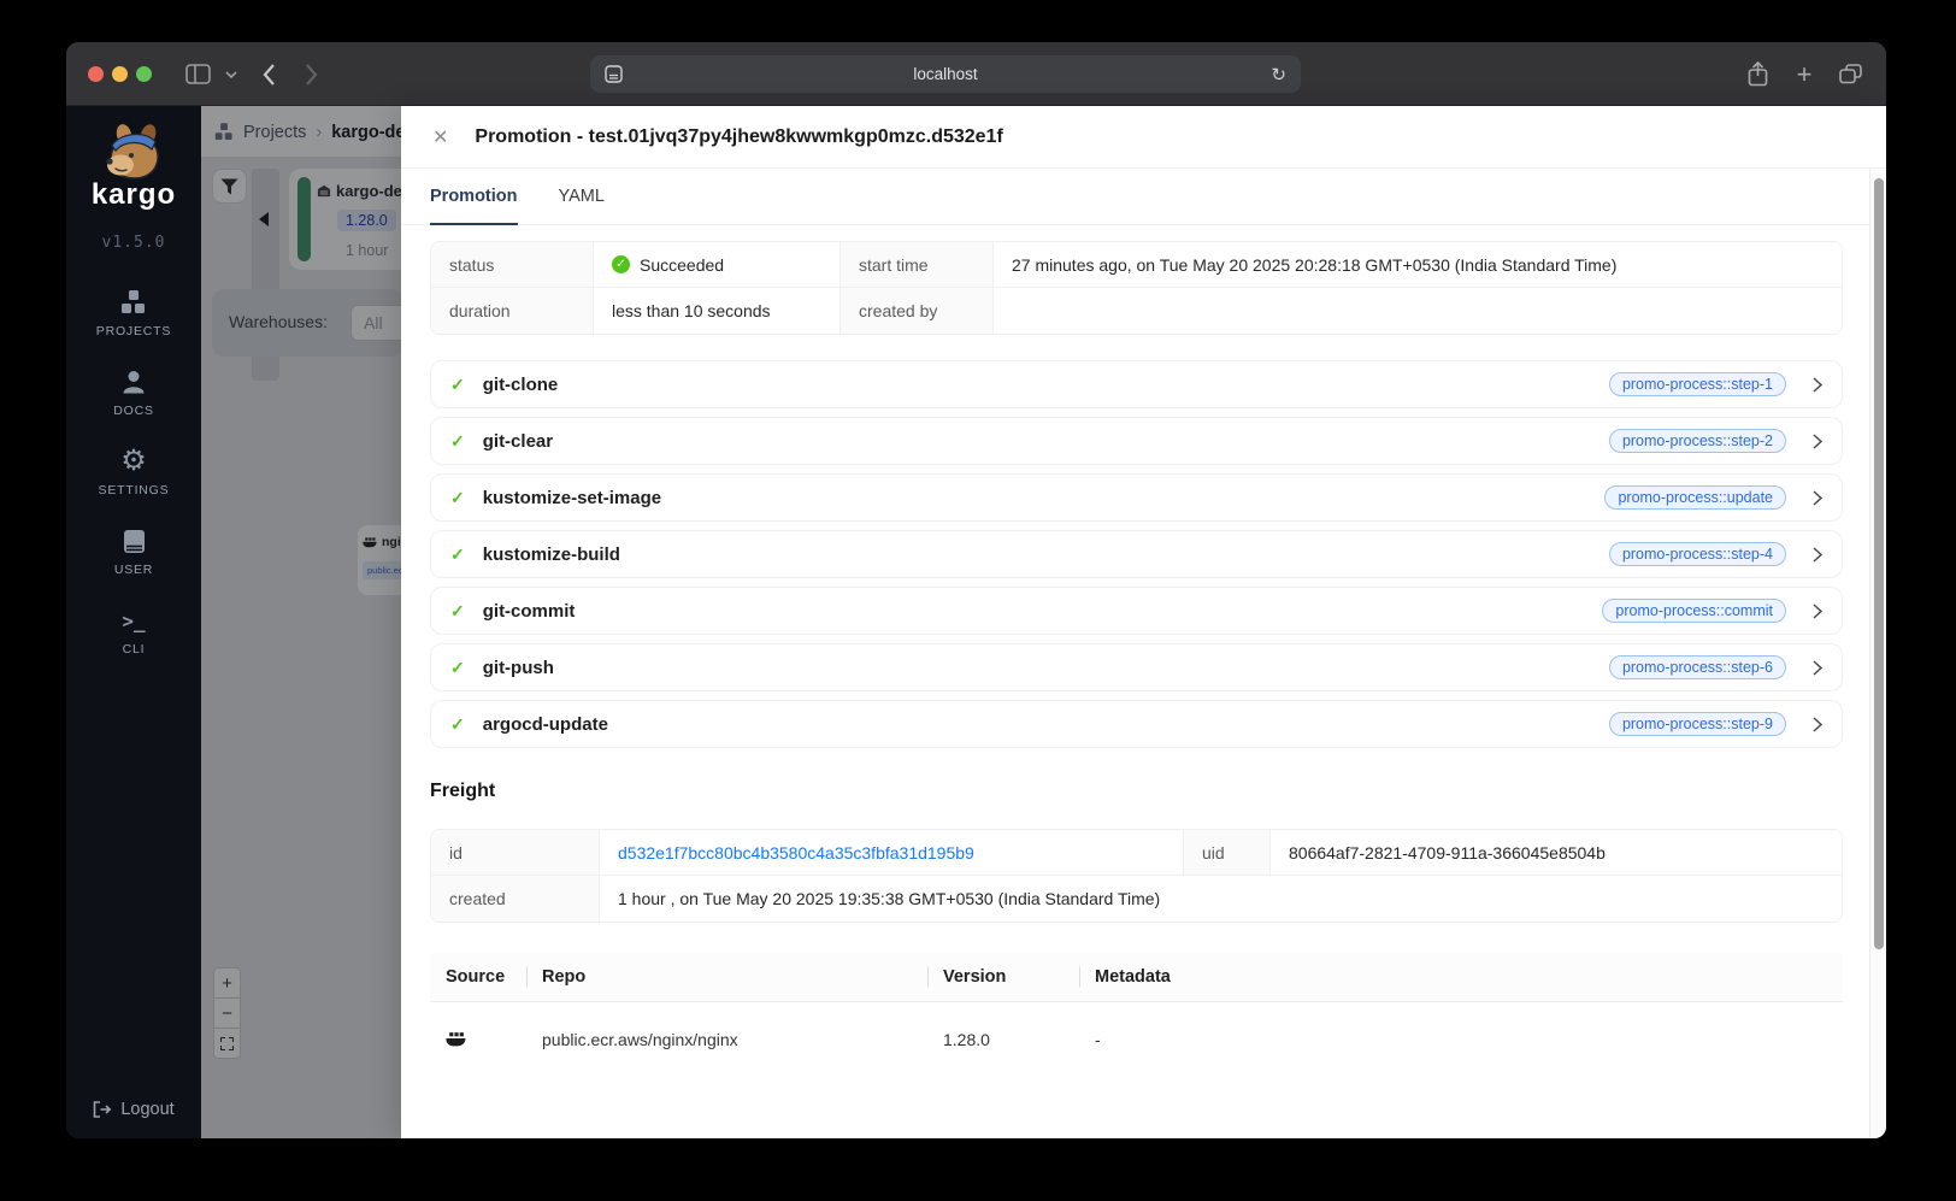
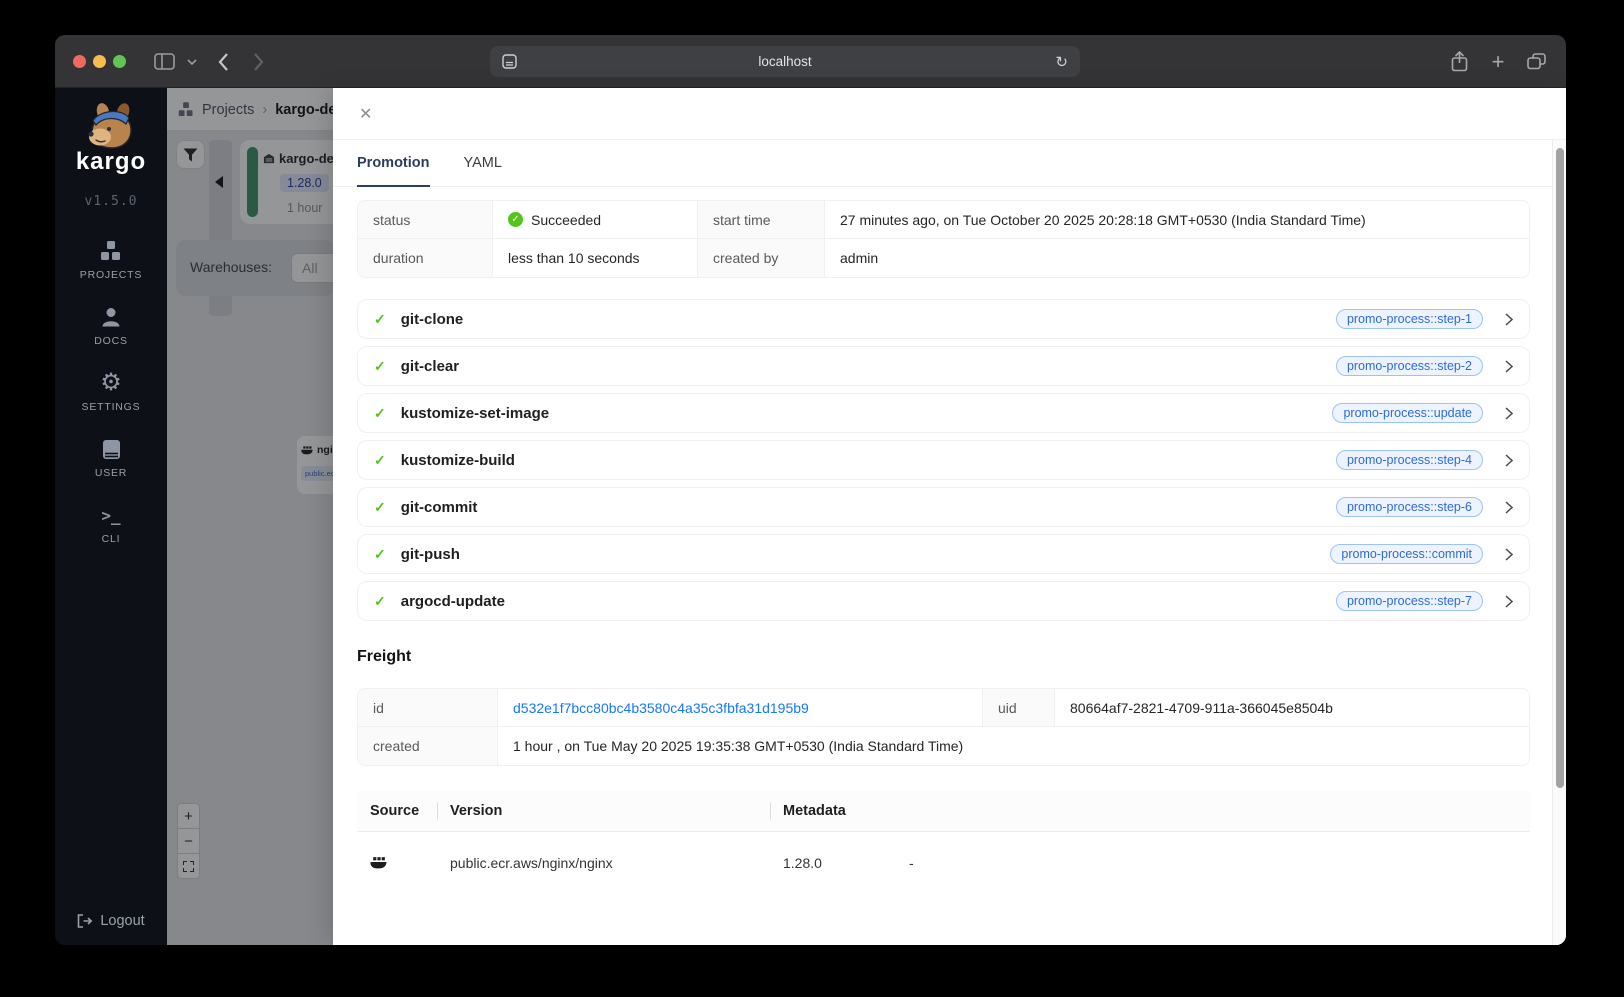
  localhost
  ↻
  +
  kargo
  v1.5.0
  PROJECTS
  DOCS
  ⚙
  SETTINGS
  USER
  >_
  CLI
  Logout
  Projects
  ›
  kargo-d
  kargo-de
  1.28.0
  1 hour
  Warehouses:
  All
  ngi
  public.e
  +
  −
  ✕
- Promotion - test.01jvq37py4jhew8kwwmkgp0mzc.d532e1f
  Promotion
  YAML
  status
  ✓
  Succeeded
  start time
- 27 minutes ago, on Tue May 20 2025 20:28:18 GMT+0530 (India Standard Time)
+ 27 minutes ago, on Tue October 20 2025 20:28:18 GMT+0530 (India Standard Time)
  duration
  less than 10 seconds
  created by
+ admin
  ✓
  git-clone
  promo-process::step-1
  ✓
  git-clear
  promo-process::step-2
  ✓
  kustomize-set-image
  promo-process::update
  ✓
  kustomize-build
  promo-process::step-4
  ✓
  git-commit
- promo-process::commit
+ promo-process::step-6
  ✓
  git-push
- promo-process::step-6
+ promo-process::commit
  ✓
  argocd-update
- promo-process::step-9
+ promo-process::step-7
  Freight
  id
  d532e1f7bcc80bc4b3580c4a35c3fbfa31d195b9
  uid
  80664af7-2821-4709-911a-366045e8504b
  created
  1 hour , on Tue May 20 2025 19:35:38 GMT+0530 (India Standard Time)
  Source
- Repo
  Version
  Metadata
  public.ecr.aws/nginx/nginx
  1.28.0
  -
